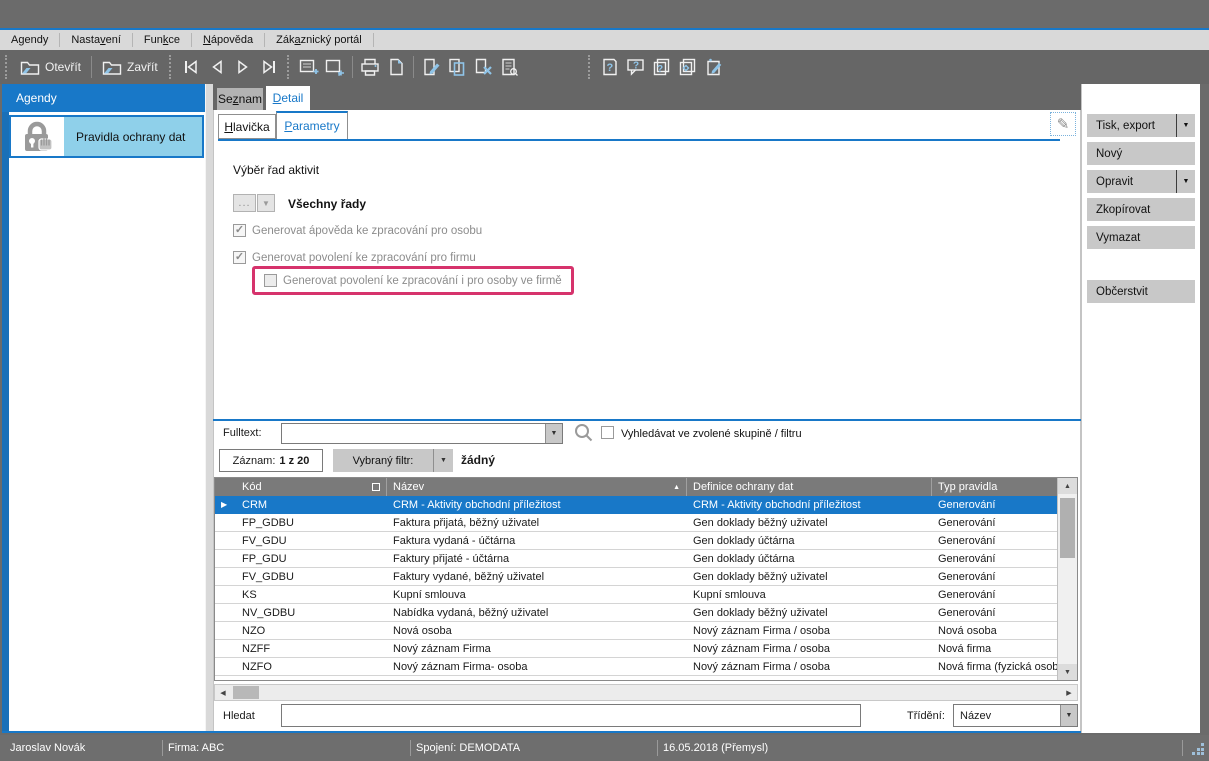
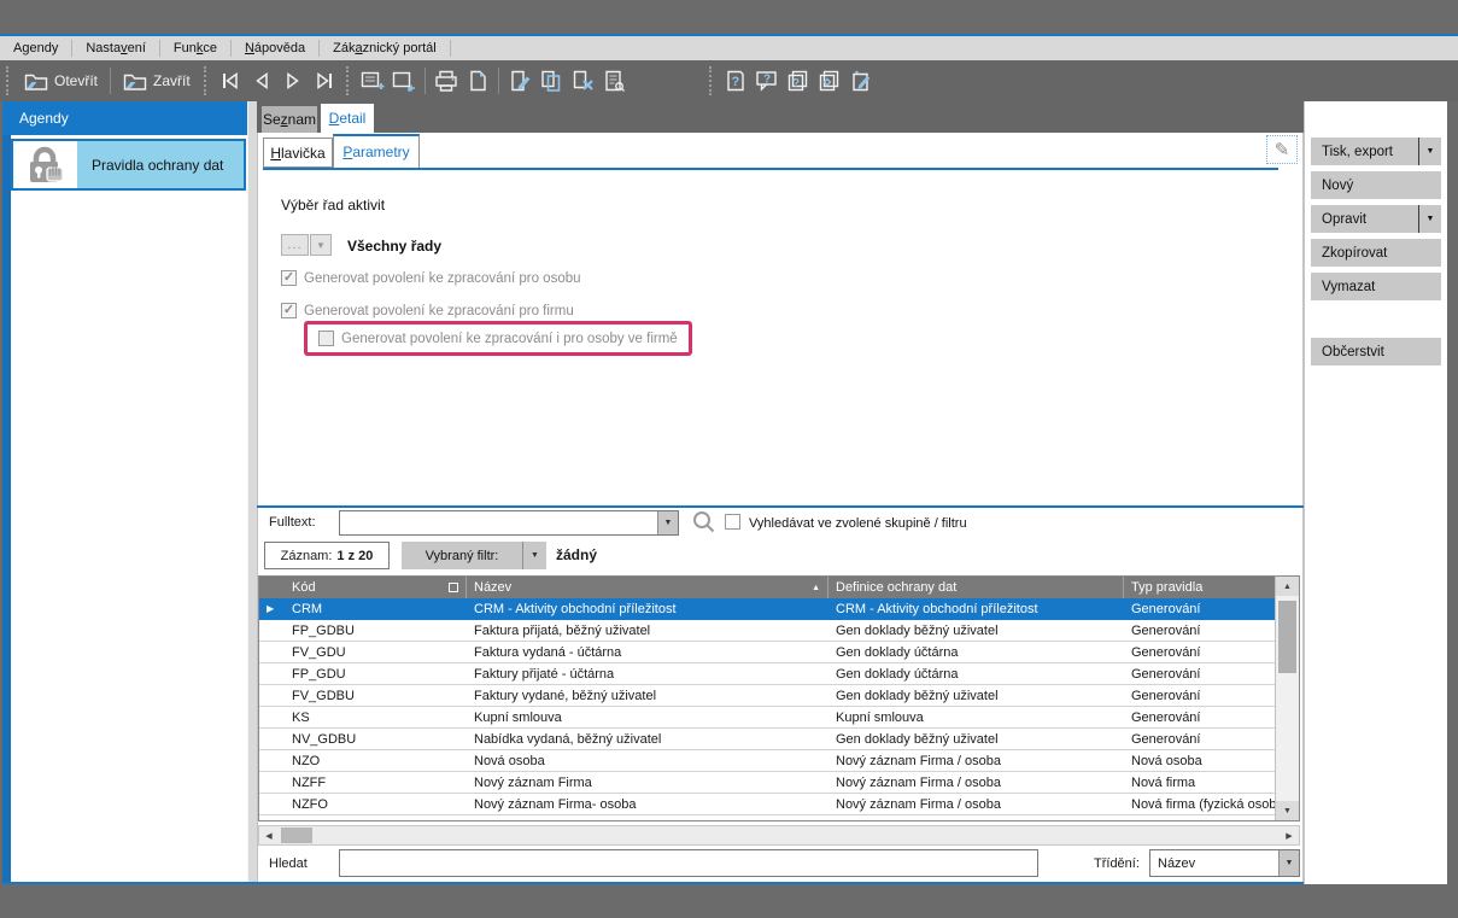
  Agendy
  Nastavení
  Funkce
  Nápověda
  Zákaznický portál
  Otevřít
  Zavřít
  ?
  ?
  ?
  Agendy
  Pravidla ochrany dat
  Seznam
  Detail
  Hlavička
  Parametry
  ✎
  Výběr řad aktivit
  ...
  ▼
  Všechny řady
  ✓
- Generovat ápověda ke zpracování pro osobu
+ Generovat povolení ke zpracování pro osobu
  ✓
  Generovat povolení ke zpracování pro firmu
  Generovat povolení ke zpracování i pro osoby ve firmě
  Fulltext:
  Vyhledávat ve zvolené skupině / filtru
  Záznam:
  1 z 20
  Vybraný filtr:
  žádný
  Kód
  Název
  Definice ochrany dat
  Typ pravidla
  ▶
  CRM
  CRM - Aktivity obchodní příležitost
  CRM - Aktivity obchodní příležitost
  Generování
  FP_GDBU
  Faktura přijatá, běžný uživatel
  Gen doklady běžný uživatel
  Generování
  FV_GDU
  Faktura vydaná - účtárna
  Gen doklady účtárna
  Generování
  FP_GDU
  Faktury přijaté - účtárna
  Gen doklady účtárna
  Generování
  FV_GDBU
  Faktury vydané, běžný uživatel
  Gen doklady běžný uživatel
  Generování
  KS
  Kupní smlouva
  Kupní smlouva
  Generování
  NV_GDBU
  Nabídka vydaná, běžný uživatel
  Gen doklady běžný uživatel
  Generování
  NZO
  Nová osoba
  Nový záznam Firma / osoba
  Nová osoba
  NZFF
  Nový záznam Firma
  Nový záznam Firma / osoba
  Nová firma
  NZFO
  Nový záznam Firma- osoba
  Nový záznam Firma / osoba
  Nová firma (fyzická osob
  Hledat
  Třídění:
  Název
  Tisk, export
  Nový
  Opravit
  Zkopírovat
  Vymazat
  Občerstvit
- Jaroslav Novák
- Firma: ABC
- Spojení: DEMODATA
- 16.05.2018 (Přemysl)
